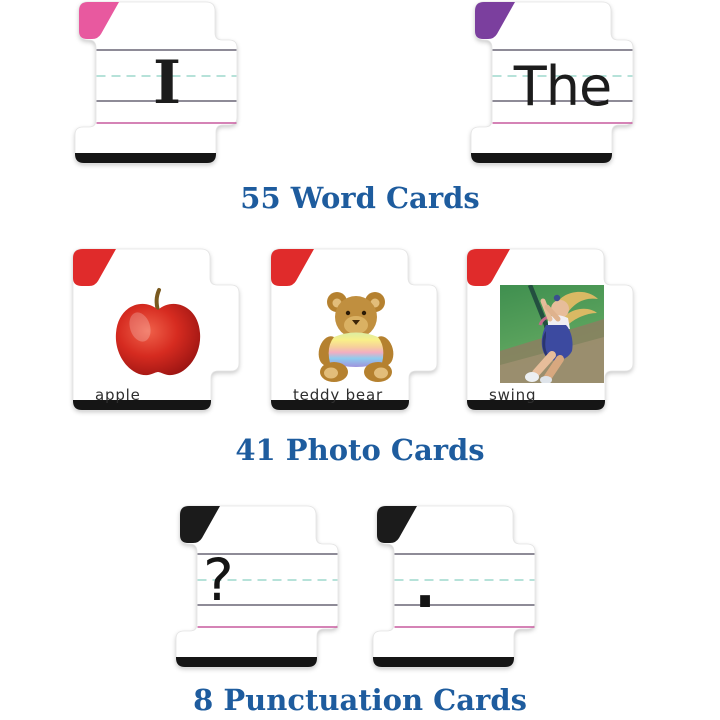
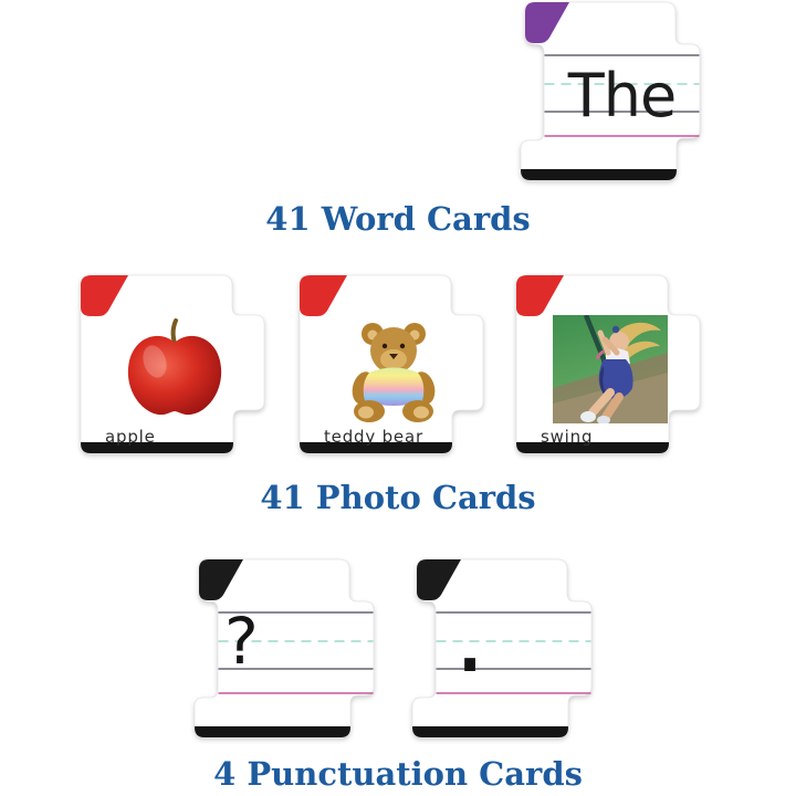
- I
  The
- 55 Word Cards
+ 41 Word Cards
  apple
  teddy bear
  swing
  41 Photo Cards
  ?
  .
- 8 Punctuation Cards
+ 4 Punctuation Cards
